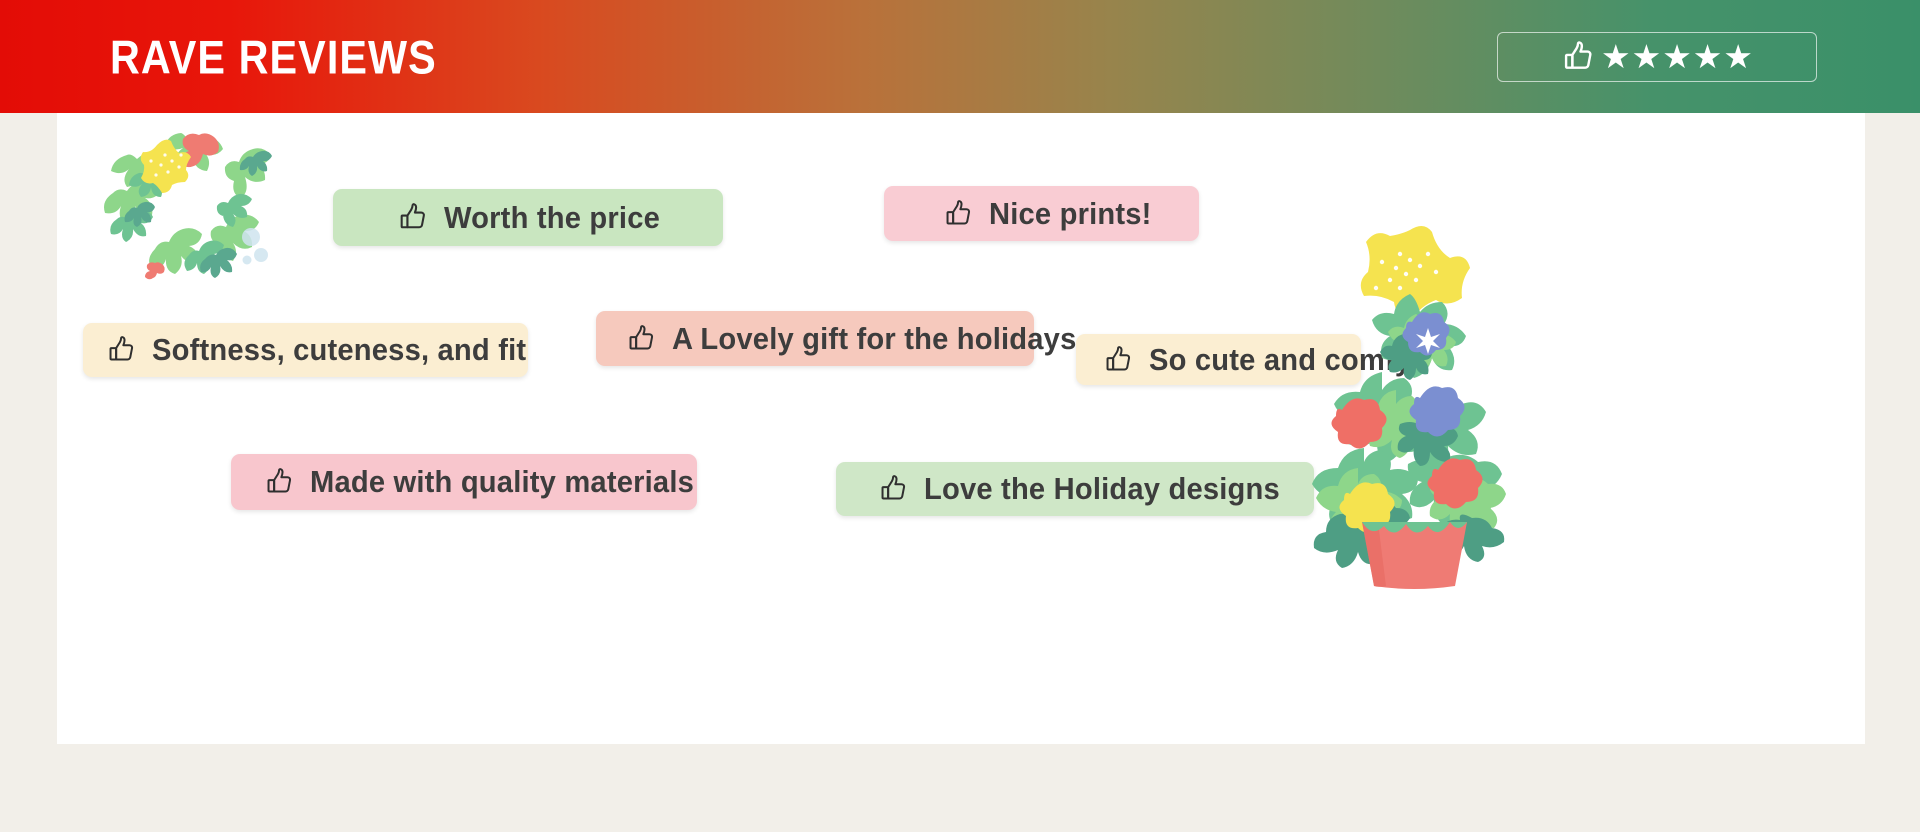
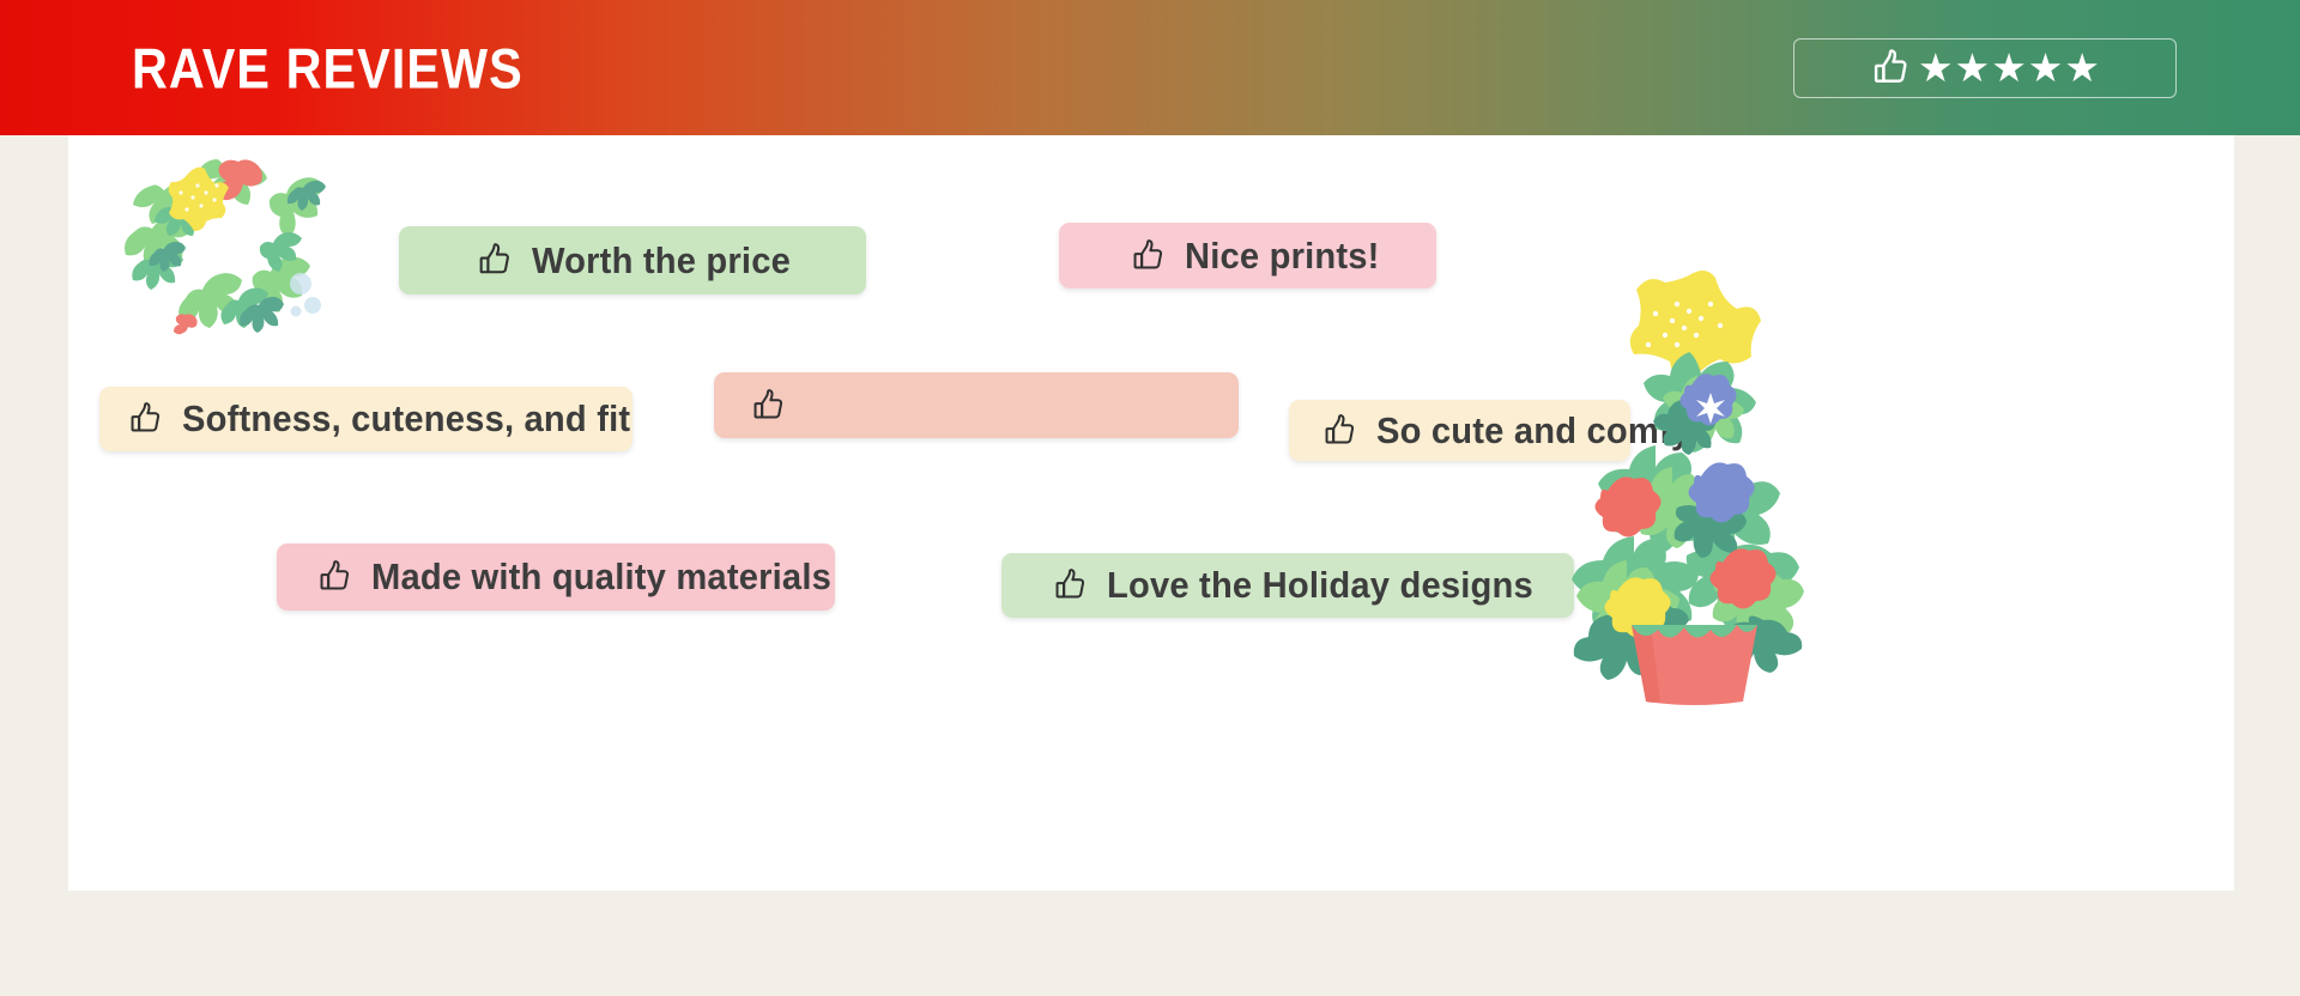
  RAVE REVIEWS
  ★
  ★
  ★
  ★
  ★
  Worth the price
  Nice prints!
  Softness, cuteness, and fit
- A Lovely gift for the holidays
  So cute and com
  Made with quality materials
  Love the Holiday designs
